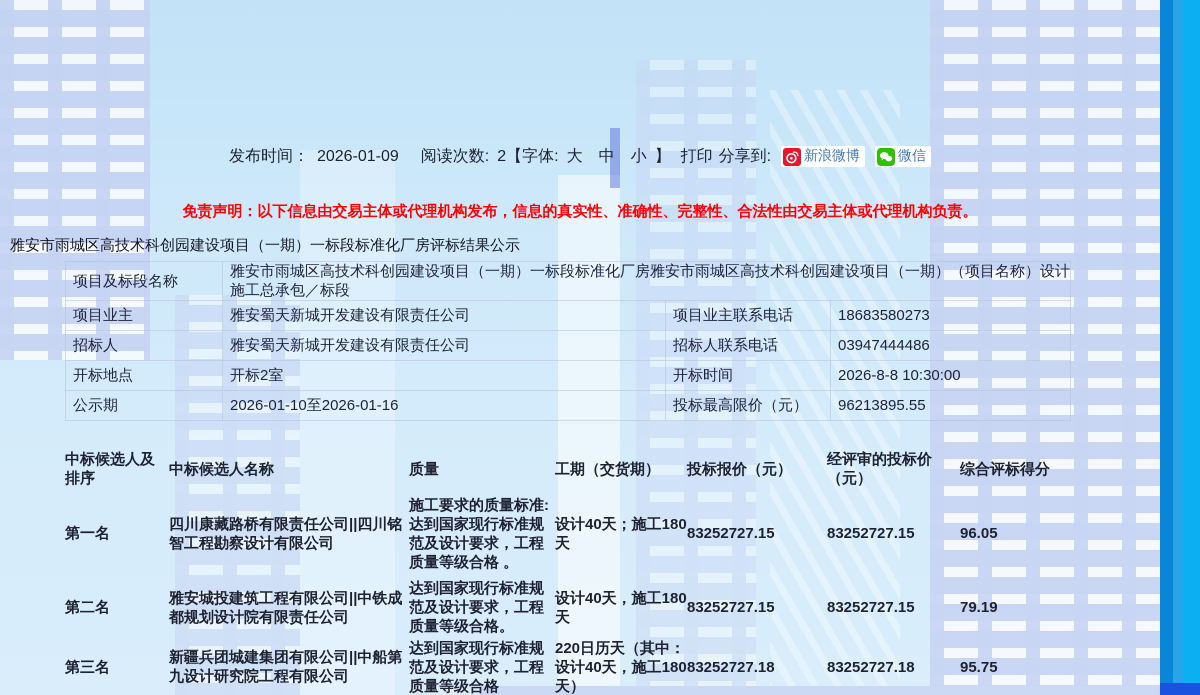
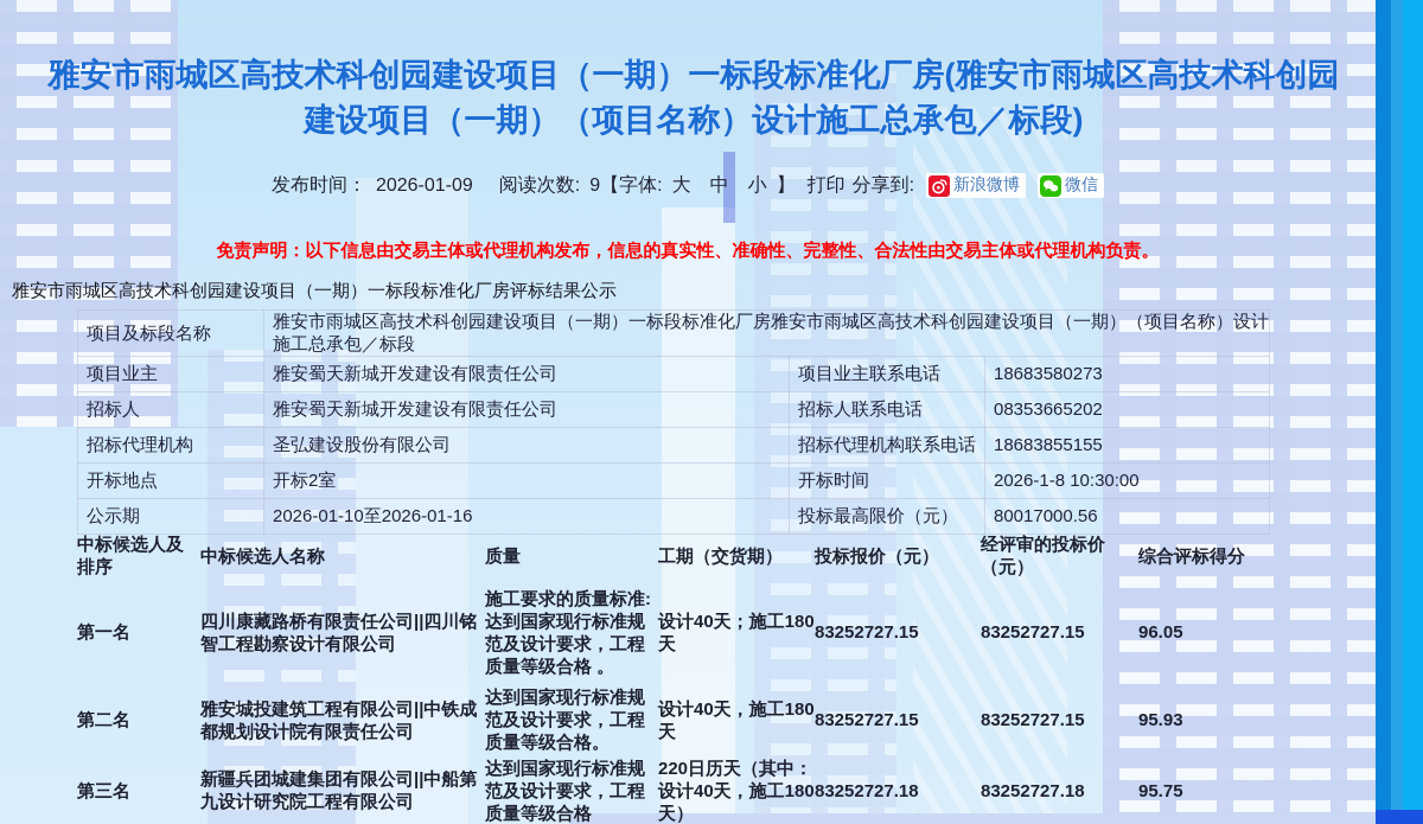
+ 雅安市雨城区高技术科创园建设项目（一期）一标段标准化厂房(雅安市雨城区高技术科创园建设项目（一期）（项目名称）设计施工总承包／标段)
  发布时间：
  2026-01-09
  阅读次数:
- 2
+ 9
  【字体:
  大
  中
  小
  】
  打印
  分享到:
  新浪微博
  微信
  免责声明：以下信息由交易主体或代理机构发布，信息的真实性、准确性、完整性、合法性由交易主体或代理机构负责。
  雅安市雨城区高技术科创园建设项目（一期）一标段标准化厂房评标结果公示
  项目及标段名称	雅安市雨城区高技术科创园建设项目（一期）一标段标准化厂房雅安市雨城区高技术科创园建设项目（一期）（项目名称）设计施工总承包／标段
  项目业主	雅安蜀天新城开发建设有限责任公司	项目业主联系电话	18683580273
- 招标人	雅安蜀天新城开发建设有限责任公司	招标人联系电话	03947444486
+ 招标人	雅安蜀天新城开发建设有限责任公司	招标人联系电话	08353665202
+ 招标代理机构	圣弘建设股份有限公司	招标代理机构联系电话	18683855155
- 开标地点	开标2室	开标时间	2026-8-8 10:30:00
+ 开标地点	开标2室	开标时间	2026-1-8 10:30:00
- 公示期	2026-01-10至2026-01-16	投标最高限价（元）	96213895.55
+ 公示期	2026-01-10至2026-01-16	投标最高限价（元）	80017000.56
  中标候选人及排序	中标候选人名称	质量	工期（交货期）	投标报价（元）	经评审的投标价（元）	综合评标得分
  第一名	四川康藏路桥有限责任公司||四川铭智工程勘察设计有限公司	施工要求的质量标准:达到国家现行标准规范及设计要求，工程质量等级合格 。	设计40天；施工180天	83252727.15	83252727.15	96.05
- 第二名	雅安城投建筑工程有限公司||中铁成都规划设计院有限责任公司	达到国家现行标准规范及设计要求，工程质量等级合格。	设计40天，施工180天	83252727.15	83252727.15	79.19
+ 第二名	雅安城投建筑工程有限公司||中铁成都规划设计院有限责任公司	达到国家现行标准规范及设计要求，工程质量等级合格。	设计40天，施工180天	83252727.15	83252727.15	95.93
  第三名	新疆兵团城建集团有限公司||中船第九设计研究院工程有限公司	达到国家现行标准规范及设计要求，工程质量等级合格	220日历天（其中：设计40天，施工180天）	83252727.18	83252727.18	95.75
